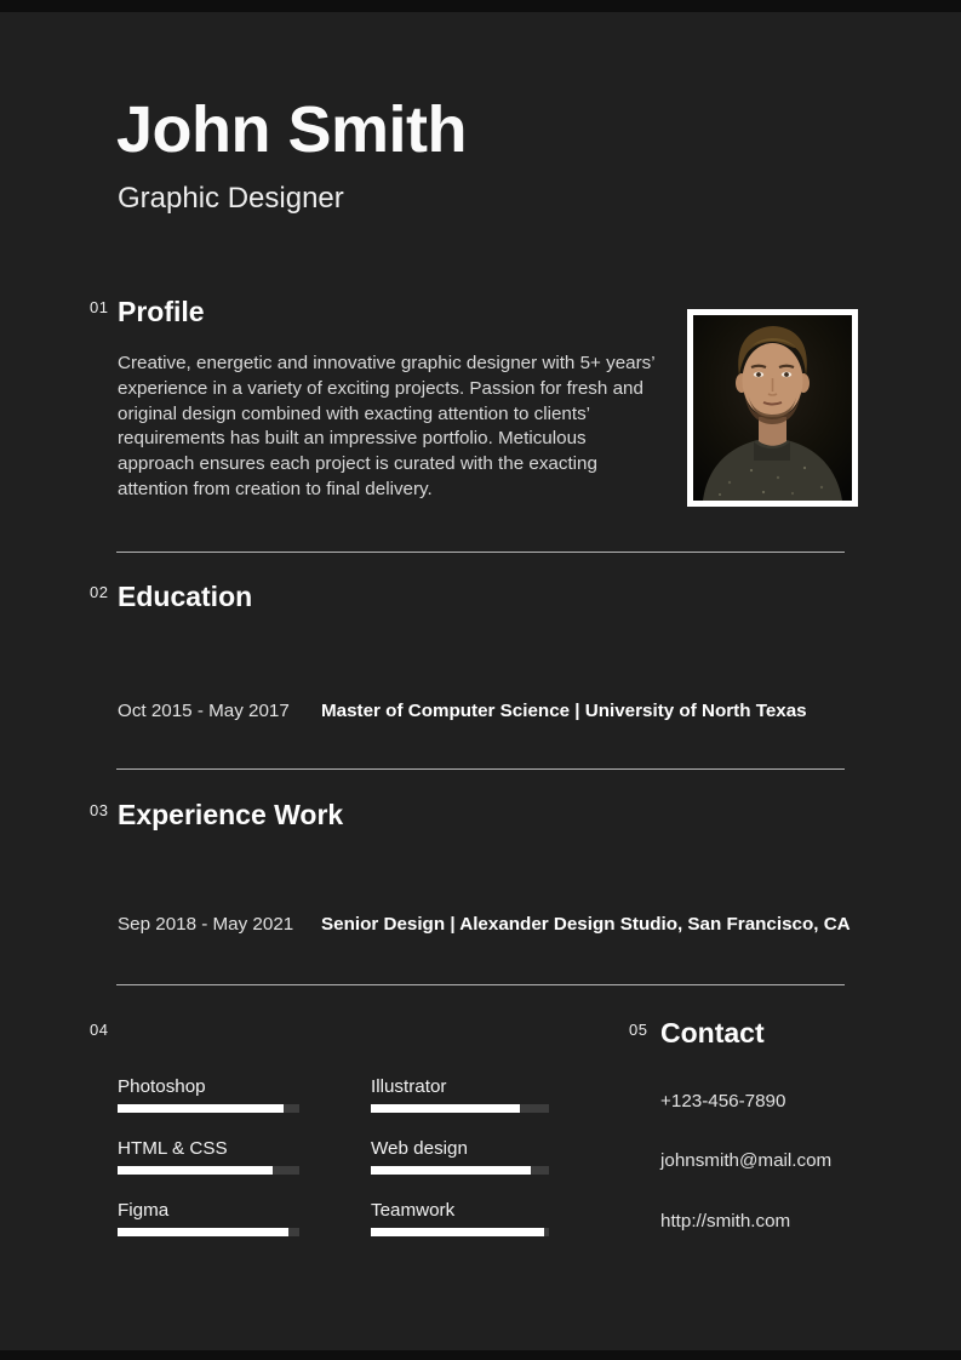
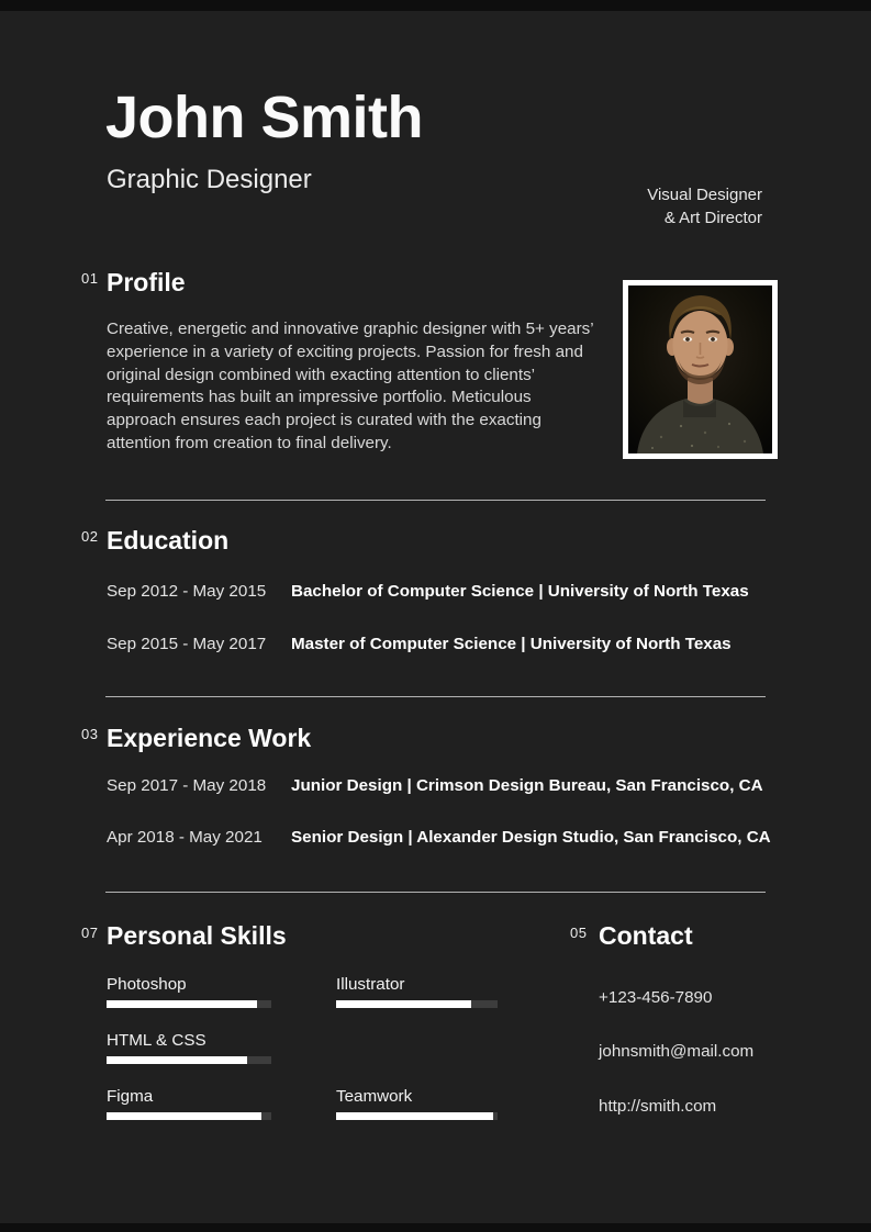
  John Smith
  Graphic Designer
+ Visual Designer
+ & Art Director
  01
  Profile
  Creative, energetic and innovative graphic designer with 5+ years’ experience in a variety of exciting projects. Passion for fresh and original design combined with exacting attention to clients’ requirements has built an impressive portfolio. Meticulous approach ensures each project is curated with the exacting attention from creation to final delivery.
  02
  Education
+ Sep 2012 - May 2015
+ Bachelor of Computer Science | University of North Texas
- Oct 2015 - May 2017
+ Sep 2015 - May 2017
  Master of Computer Science | University of North Texas
  03
  Experience Work
+ Sep 2017 - May 2018
+ Junior Design | Crimson Design Bureau, San Francisco, CA
- Sep 2018 - May 2021
+ Apr 2018 - May 2021
  Senior Design | Alexander Design Studio, San Francisco, CA
- 04
+ 07
+ Personal Skills
  Photoshop
  HTML & CSS
  Figma
  Illustrator
- Web design
  Teamwork
  05
  Contact
  +123-456-7890
  johnsmith@mail.com
  http://smith.com
